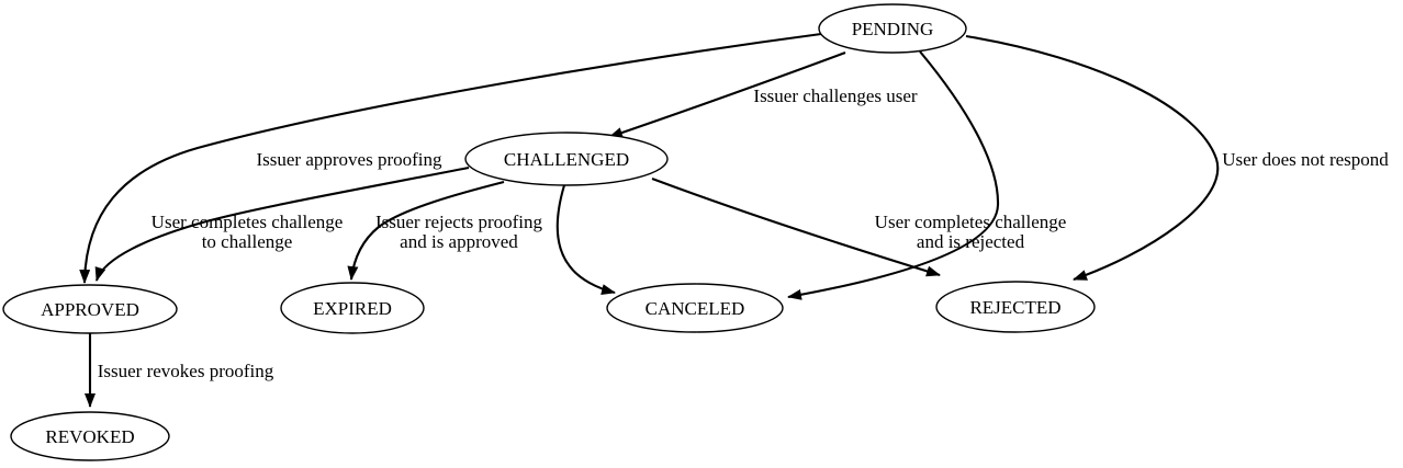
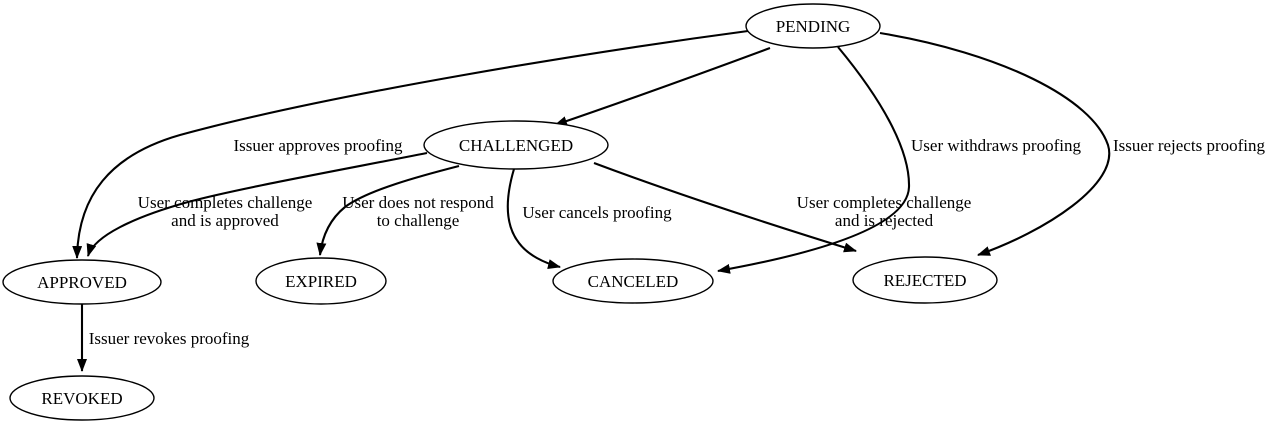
- Issuer challenges user
  Issuer approves proofing
+ User withdraws proofing
- User does not respond
+ Issuer rejects proofing
  User completes challenge
- to challenge
+ and is approved
- Issuer rejects proofing
+ User does not respond
- and is approved
+ to challenge
+ User cancels proofing
  User completes challenge
  and is rejected
  Issuer revokes proofing
  PENDING
  CHALLENGED
  APPROVED
  EXPIRED
  CANCELED
  REJECTED
  REVOKED
